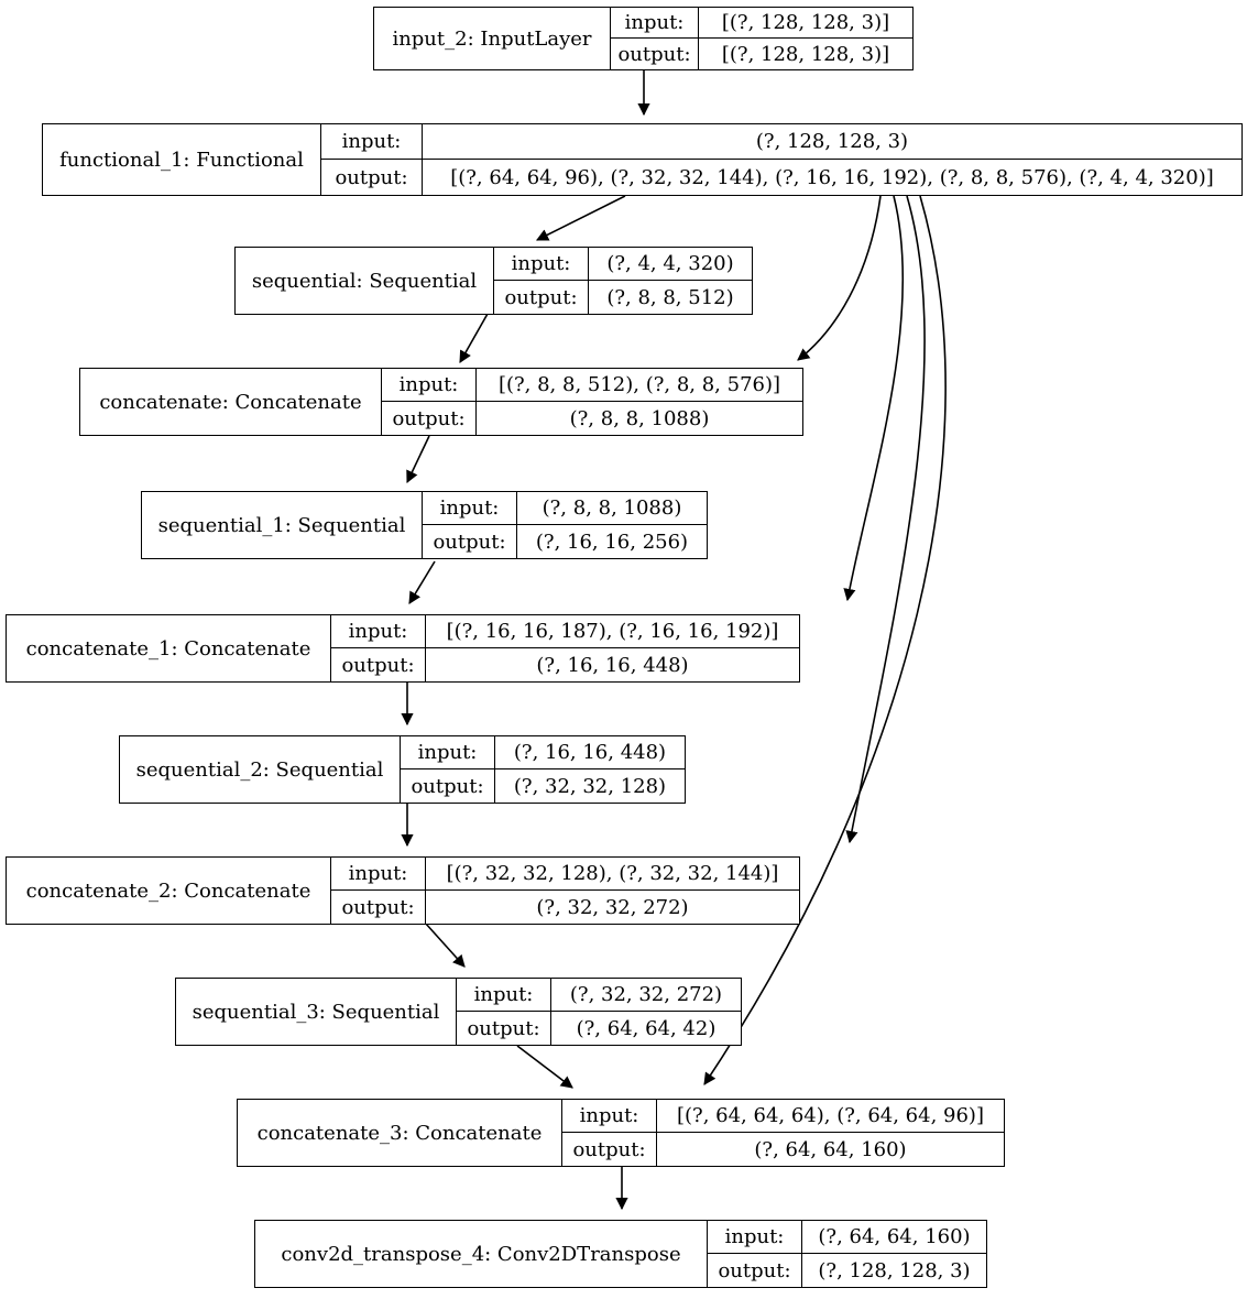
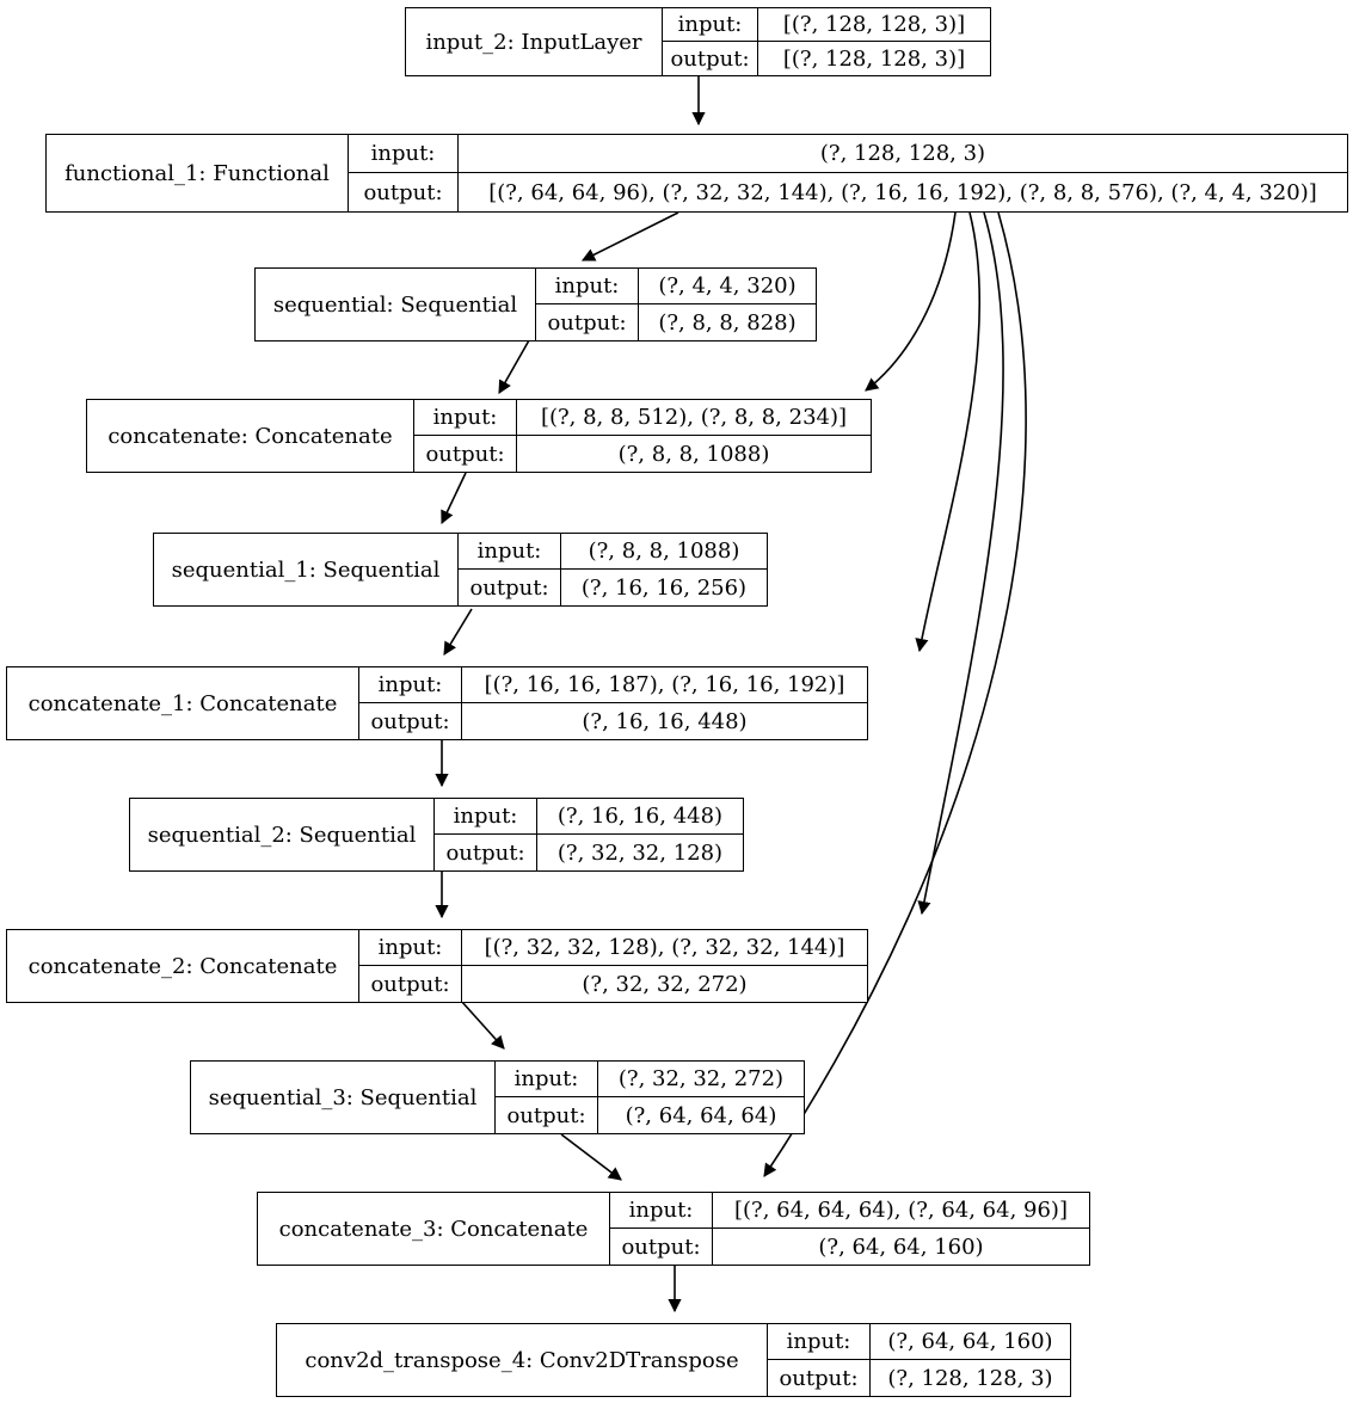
  input_2: InputLayer
  input:
  [(?, 128, 128, 3)]
  output:
  [(?, 128, 128, 3)]
  functional_1: Functional
  input:
  (?, 128, 128, 3)
  output:
  [(?, 64, 64, 96), (?, 32, 32, 144), (?, 16, 16, 192), (?, 8, 8, 576), (?, 4, 4, 320)]
  sequential: Sequential
  input:
  (?, 4, 4, 320)
  output:
- (?, 8, 8, 512)
+ (?, 8, 8, 828)
  concatenate: Concatenate
  input:
- [(?, 8, 8, 512), (?, 8, 8, 576)]
+ [(?, 8, 8, 512), (?, 8, 8, 234)]
  output:
  (?, 8, 8, 1088)
  sequential_1: Sequential
  input:
  (?, 8, 8, 1088)
  output:
  (?, 16, 16, 256)
  concatenate_1: Concatenate
  input:
  [(?, 16, 16, 187), (?, 16, 16, 192)]
  output:
  (?, 16, 16, 448)
  sequential_2: Sequential
  input:
  (?, 16, 16, 448)
  output:
  (?, 32, 32, 128)
  concatenate_2: Concatenate
  input:
  [(?, 32, 32, 128), (?, 32, 32, 144)]
  output:
  (?, 32, 32, 272)
  sequential_3: Sequential
  input:
  (?, 32, 32, 272)
  output:
- (?, 64, 64, 42)
+ (?, 64, 64, 64)
  concatenate_3: Concatenate
  input:
  [(?, 64, 64, 64), (?, 64, 64, 96)]
  output:
  (?, 64, 64, 160)
  conv2d_transpose_4: Conv2DTranspose
  input:
  (?, 64, 64, 160)
  output:
  (?, 128, 128, 3)
